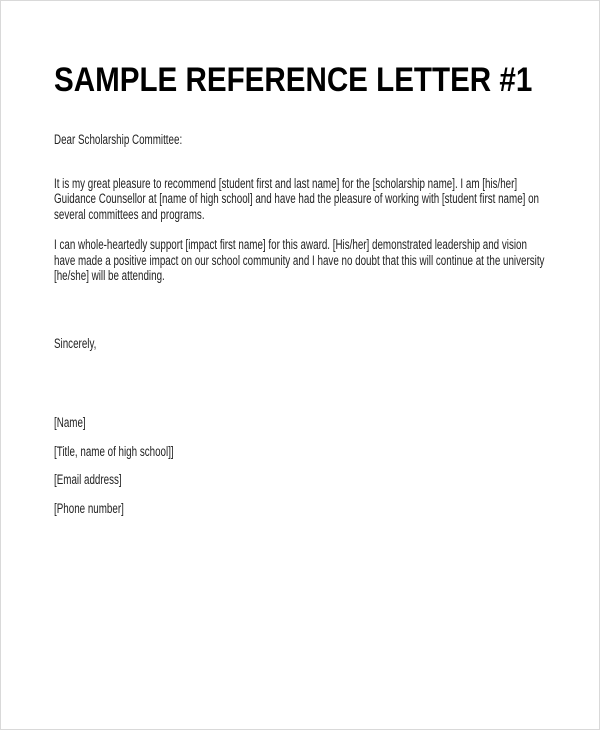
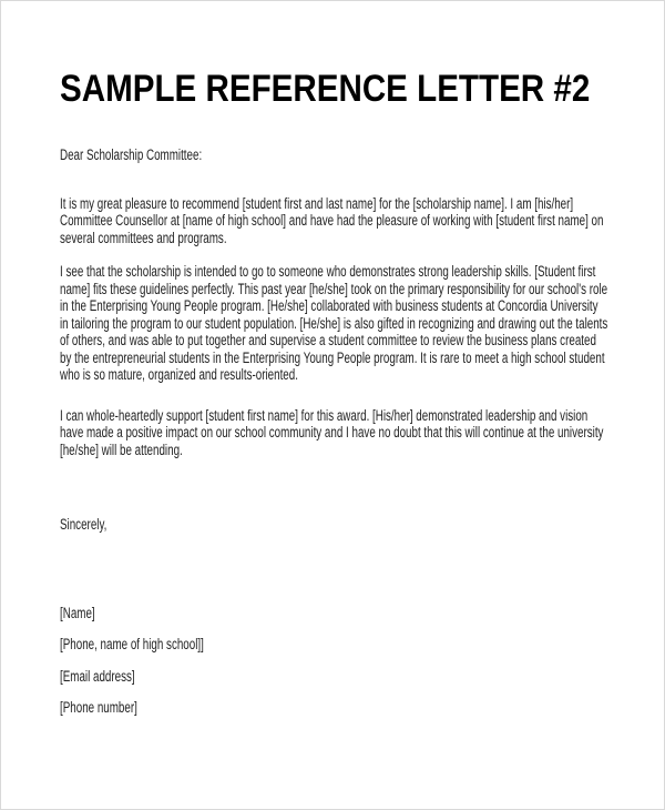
- SAMPLE REFERENCE LETTER #1
+ SAMPLE REFERENCE LETTER #2
  Dear Scholarship Committee:
- It is my great pleasure to recommend [student first and last name] for the [scholarship name]. I am [his/her] Guidance Counsellor at [name of high school] and have had the pleasure of working with [student first name] on several committees and programs.
+ It is my great pleasure to recommend [student first and last name] for the [scholarship name]. I am [his/her] Committee Counsellor at [name of high school] and have had the pleasure of working with [student first name] on several committees and programs.
+ I see that the scholarship is intended to go to someone who demonstrates strong leadership skills. [Student first name] fits these guidelines perfectly. This past year [he/she] took on the primary responsibility for our school's role in the Enterprising Young People program. [He/she] collaborated with business students at Concordia University in tailoring the program to our student population. [He/she] is also gifted in recognizing and drawing out the talents of others, and was able to put together and supervise a student committee to review the business plans created by the entrepreneurial students in the Enterprising Young People program. It is rare to meet a high school student who is so mature, organized and results-oriented.
- I can whole-heartedly support [impact first name] for this award. [His/her] demonstrated leadership and vision have made a positive impact on our school community and I have no doubt that this will continue at the university [he/she] will be attending.
+ I can whole-heartedly support [student first name] for this award. [His/her] demonstrated leadership and vision have made a positive impact on our school community and I have no doubt that this will continue at the university [he/she] will be attending.
  Sincerely,
  [Name]
- [Title, name of high school]]
+ [Phone, name of high school]]
  [Email address]
  [Phone number]
